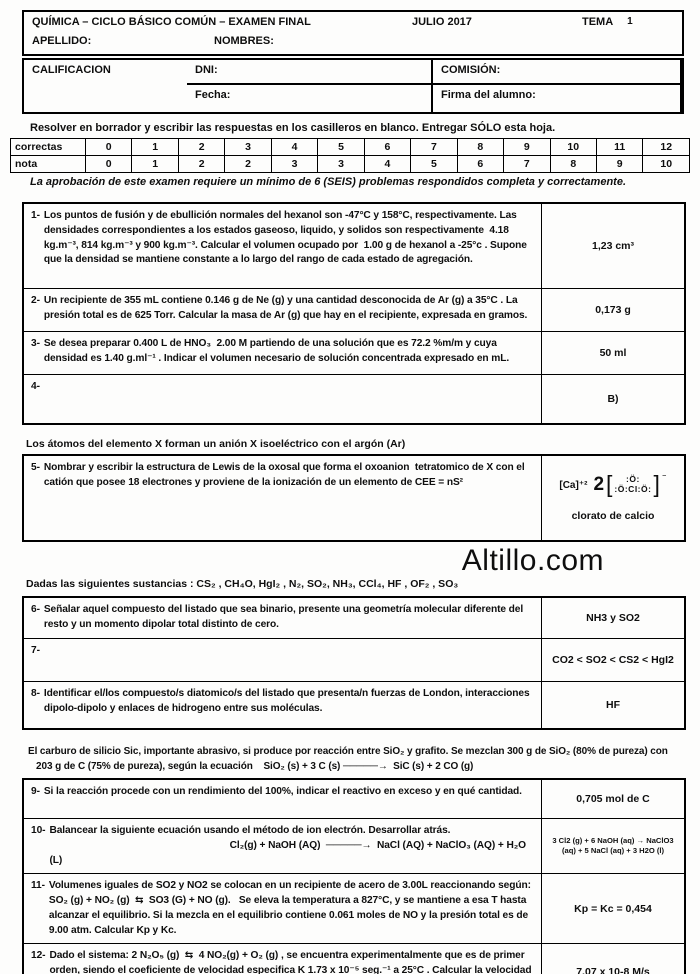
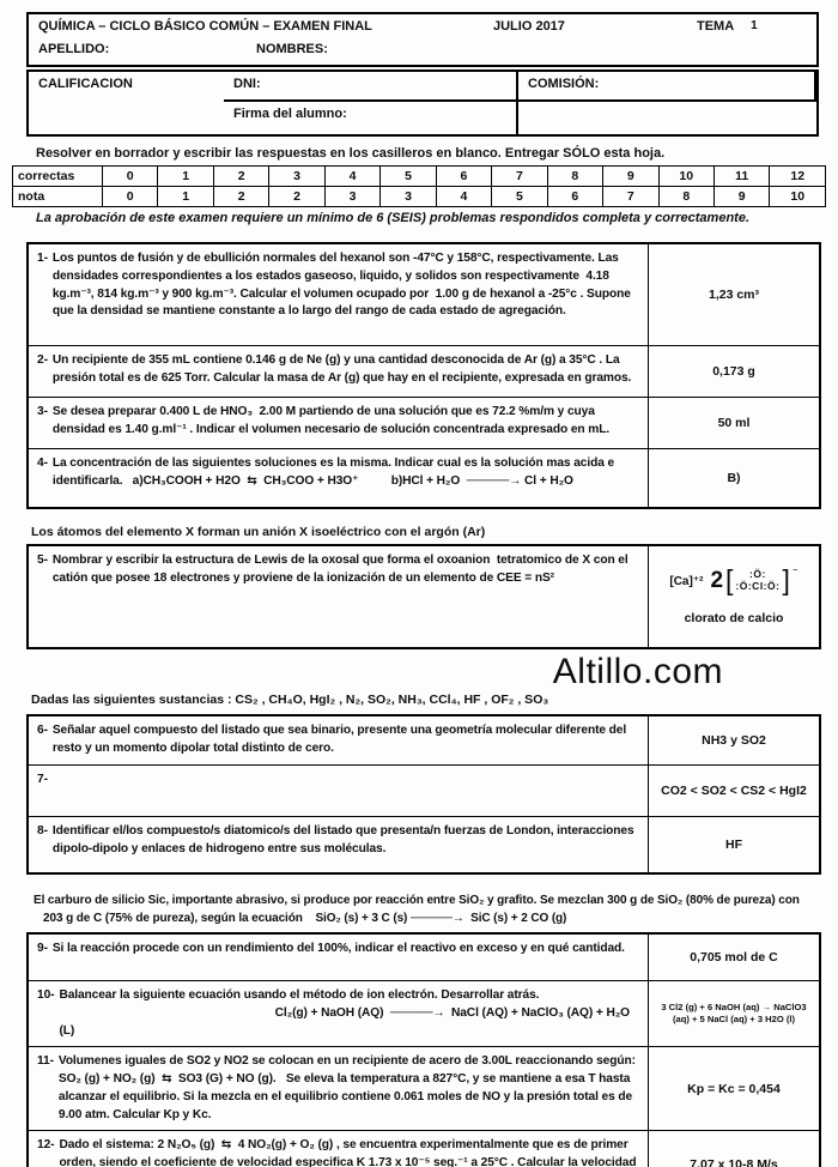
  QUÍMICA – CICLO BÁSICO COMÚN – EXAMEN FINAL
  JULIO 2017
  TEMA
  1
  APELLIDO:
  NOMBRES:
  DNI:
  COMISIÓN:
  CALIFICACION
- Fecha:
  Firma del alumno:
  Resolver en borrador y escribir las respuestas en los casilleros en blanco. Entregar SÓLO esta hoja.
  correctas	0	1	2	3	4	5	6	7	8	9	10	11	12
  nota	0	1	2	2	3	3	4	5	6	7	8	9	10
  La aprobación de este examen requiere un mínimo de 6 (SEIS) problemas respondidos completa y correctamente.
  1-
  Los puntos de fusión y de ebullición normales del hexanol son -47°C y 158°C, respectivamente. Las densidades correspondientes a los estados gaseoso, liquido, y solidos son respectivamente 4.18 kg.m⁻³, 814 kg.m⁻³ y 900 kg.m⁻³. Calcular el volumen ocupado por 1.00 g de hexanol a -25°c . Supone que la densidad se mantiene constante a lo largo del rango de cada estado de agregación.
  1,23 cm³
  2-
  Un recipiente de 355 mL contiene 0.146 g de Ne (g) y una cantidad desconocida de Ar (g) a 35°C . La presión total es de 625 Torr. Calcular la masa de Ar (g) que hay en el recipiente, expresada en gramos.
  0,173 g
  3-
  Se desea preparar 0.400 L de HNO₃ 2.00 M partiendo de una solución que es 72.2 %m/m y cuya densidad es 1.40 g.ml⁻¹ . Indicar el volumen necesario de solución concentrada expresado en mL.
  50 ml
  4-
+ La concentración de las siguientes soluciones es la misma. Indicar cual es la solución mas acida e
+ identificarla. a)CH₃COOH + H2O ⇆ CH₃COO + H3O⁺ b)HCl + H₂O ─────→ Cl + H₂O
  B)
  Los átomos del elemento X forman un anión X isoeléctrico con el argón (Ar)
  5-
  Nombrar y escribir la estructura de Lewis de la oxosal que forma el oxoanion tetratomico de X con el catión que posee 18 electrones y proviene de la ionización de un elemento de CEE = nS²
  [Ca]⁺²
  2
  [
  :Ö:
  :Ö:Cl:Ö:
  ]
  ⁻
  clorato de calcio
  Altillo.com
  Dadas las siguientes sustancias : CS₂ , CH₄O, HgI₂ , N₂, SO₂, NH₃, CCl₄, HF , OF₂ , SO₃
  6-
  Señalar aquel compuesto del listado que sea binario, presente una geometría molecular diferente del resto y un momento dipolar total distinto de cero.
  NH3 y SO2
  7-
  CO2 < SO2 < CS2 < HgI2
  8-
  Identificar el/los compuesto/s diatomico/s del listado que presenta/n fuerzas de London, interacciones dipolo-dipolo y enlaces de hidrogeno entre sus moléculas.
  HF
  El carburo de silicio Sic, importante abrasivo, si produce por reacción entre SiO₂ y grafito. Se mezclan 300 g de SiO₂ (80% de pureza) con
  203 g de C (75% de pureza), según la ecuación SiO₂ (s) + 3 C (s) ─────→ SiC (s) + 2 CO (g)
  9-
  Si la reacción procede con un rendimiento del 100%, indicar el reactivo en exceso y en qué cantidad.
  0,705 mol de C
  10-
  Balancear la siguiente ecuación usando el método de ion electrón. Desarrollar atrás.
  Cl₂(g) + NaOH (AQ) ─────→ NaCl (AQ) + NaClO₃ (AQ) + H₂O (L)
  3 Cl2 (g) + 6 NaOH (aq) → NaClO3 (aq) + 5 NaCl (aq) + 3 H2O (l)
  11-
  Volumenes iguales de SO2 y NO2 se colocan en un recipiente de acero de 3.00L reaccionando según:
  SO₂ (g) + NO₂ (g) ⇆ SO3 (G) + NO (g). Se eleva la temperatura a 827°C, y se mantiene a esa T hasta alcanzar el equilibrio. Si la mezcla en el equilibrio contiene 0.061 moles de NO y la presión total es de 9.00 atm. Calcular Kp y Kc.
  Kp = Kc = 0,454
  12-
  7,07 x 10-8 M/s
